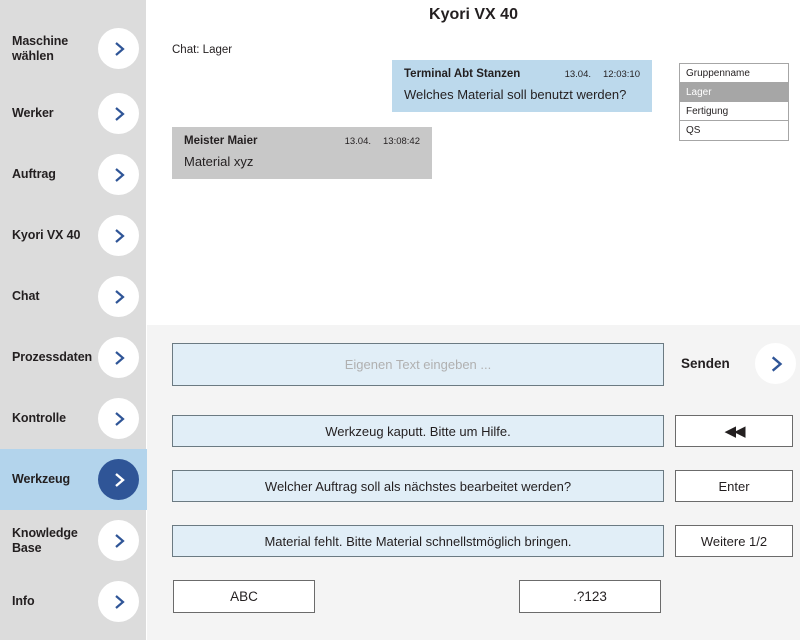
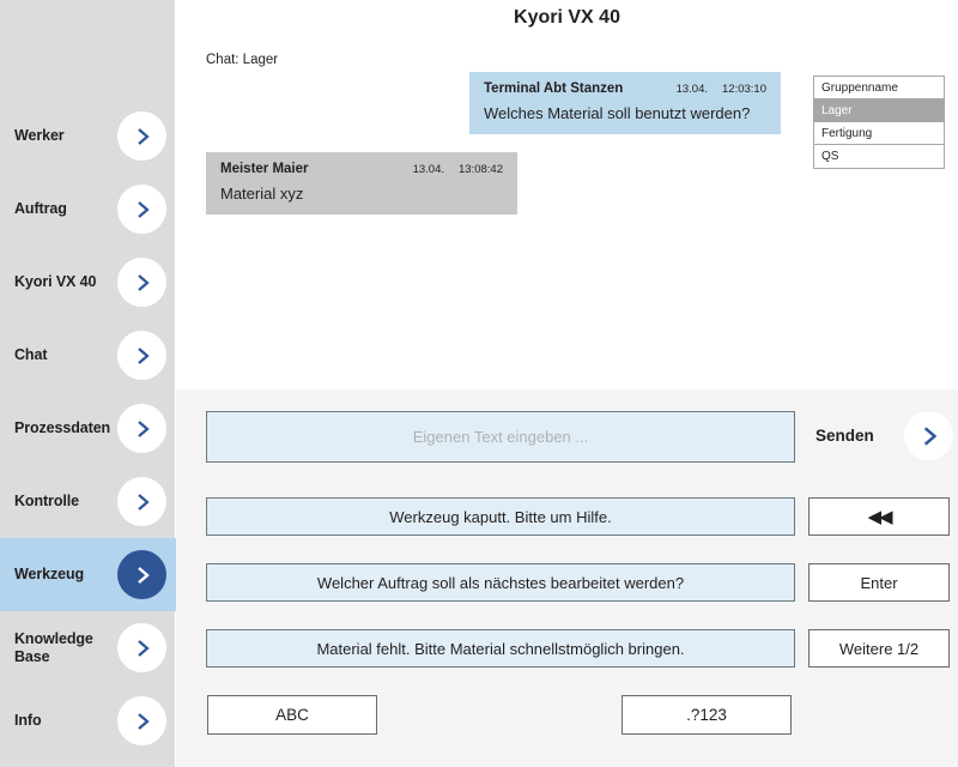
- Maschine wählen
  Werker
  Auftrag
  Kyori VX 40
  Chat
  Prozessdaten
  Kontrolle
  Werkzeug
  Knowledge Base
  Info
  Kyori VX 40
  Chat: Lager
  Terminal Abt Stanzen
  13.04.
  12:03:10
  Welches Material soll benutzt werden?
  Meister Maier
  13.04.
  13:08:42
  Material xyz
  Gruppenname
  Lager
  Fertigung
  QS
  Eigenen Text eingeben ...
  Senden
  Werkzeug kaputt. Bitte um Hilfe.
  Welcher Auftrag soll als nächstes bearbeitet werden?
  Material fehlt. Bitte Material schnellstmöglich bringen.
  ◀◀
  Enter
  Weitere 1/2
  ABC
  .?123
